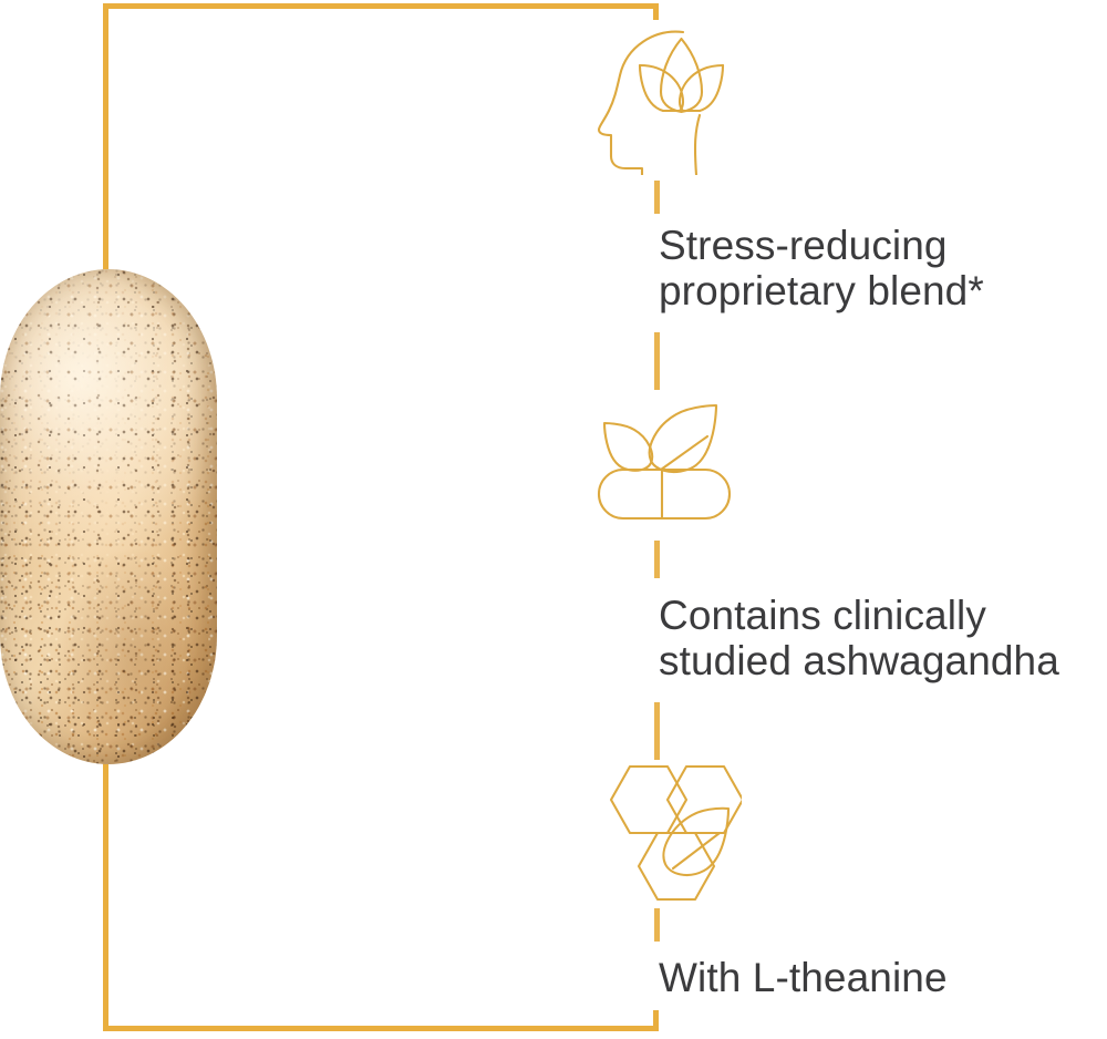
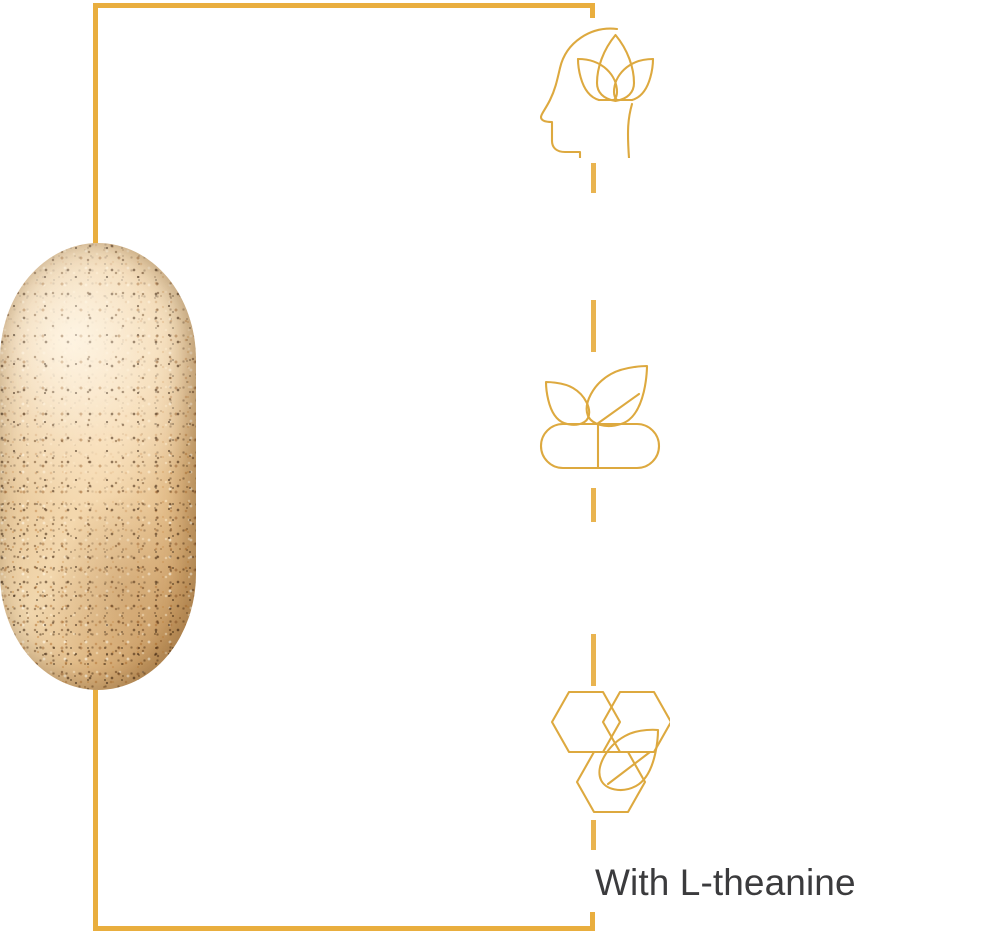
- Stress-reducing
- proprietary blend*
- Contains clinically
- studied ashwagandha
  With L-theanine
